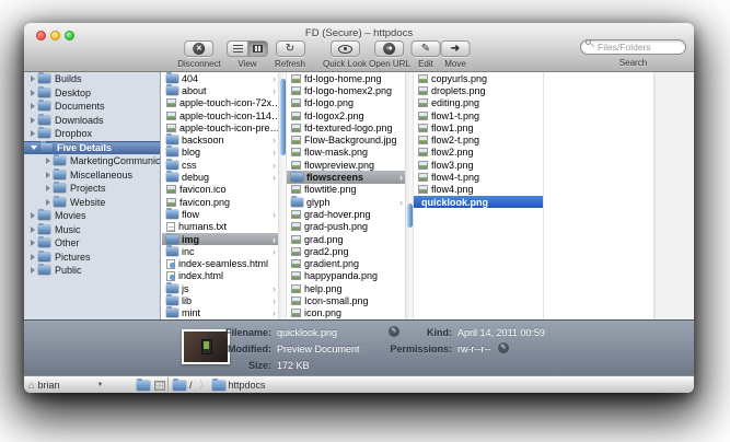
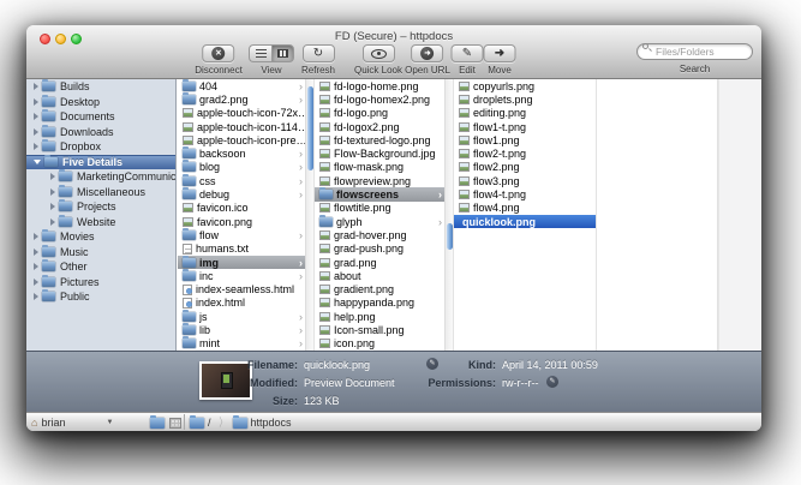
  FD (Secure) – httpdocs
  Disconnect
  View
  ↻
  Refresh
  Quick Look
  Open URL
  ✎
  Edit
  ➜
  Move
  Files/Folders
  Search
  Builds
  Desktop
  Documents
  Downloads
  Dropbox
  Five Details
  MarketingCommunic
  Miscellaneous
  Projects
  Website
  Movies
  Music
  Other
  Pictures
  Public
  404
  ›
- about
+ grad2.png
  ›
  apple-touch-icon-72x…
  apple-touch-icon-114…
  apple-touch-icon-pre…
  backsoon
  ›
  blog
  ›
  css
  ›
  debug
  ›
  favicon.ico
  favicon.png
  flow
  ›
  humans.txt
  img
  ›
  inc
  ›
  index-seamless.html
  index.html
  js
  ›
  lib
  ›
  mint
  ›
  fd-logo-home.png
  fd-logo-homex2.png
  fd-logo.png
  fd-logox2.png
  fd-textured-logo.png
  Flow-Background.jpg
  flow-mask.png
  flowpreview.png
  flowscreens
  ›
  flowtitle.png
  glyph
  ›
  grad-hover.png
  grad-push.png
  grad.png
- grad2.png
+ about
  gradient.png
  happypanda.png
  help.png
  Icon-small.png
  icon.png
  copyurls.png
  droplets.png
  editing.png
  flow1-t.png
  flow1.png
  flow2-t.png
  flow2.png
  flow3.png
  flow4-t.png
  flow4.png
  quicklook.png
  Filename:
  quicklook.png
  Modified:
  Preview Document
  Size:
- 172 KB
+ 123 KB
  Kind:
  April 14, 2011 00:59
  Permissions:
  rw-r--r--
  ⌂
  brian
  /
  〉
  httpdocs
